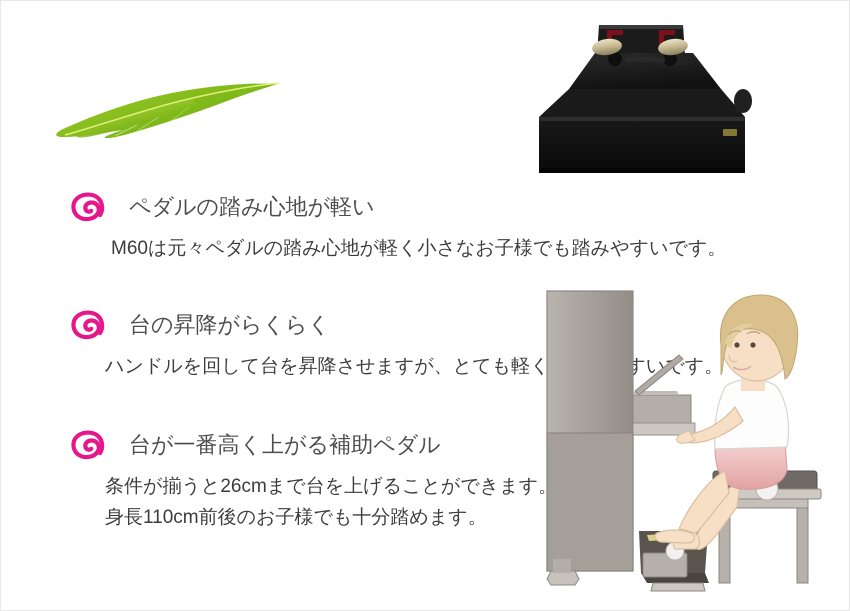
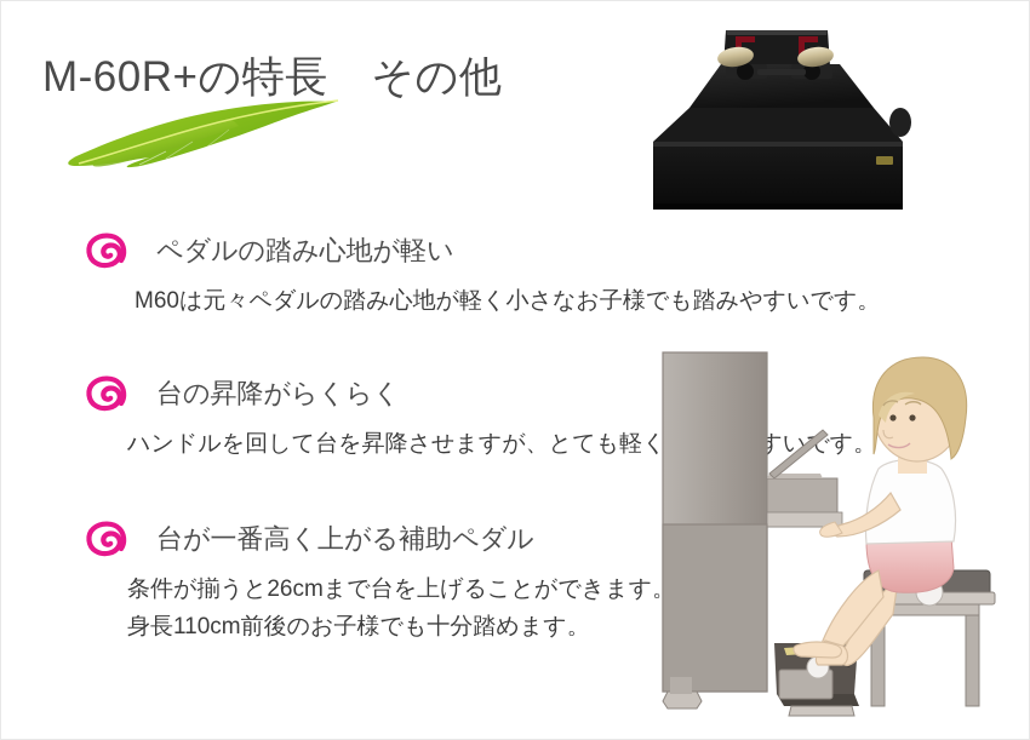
+ M-60R+の特長 その他
  ペダルの踏み心地が軽い
  M60は元々ペダルの踏み心地が軽く小さなお子様でも踏みやすいです。
  台の昇降がらくらく
  ハンドルを回して台を昇降させますが、とても軽くすいです。
  台が一番高く上がる補助ペダル
  条件が揃うと26cmまで台を上げることができます
  身長110cm前後のお子様でも十分踏めます。
